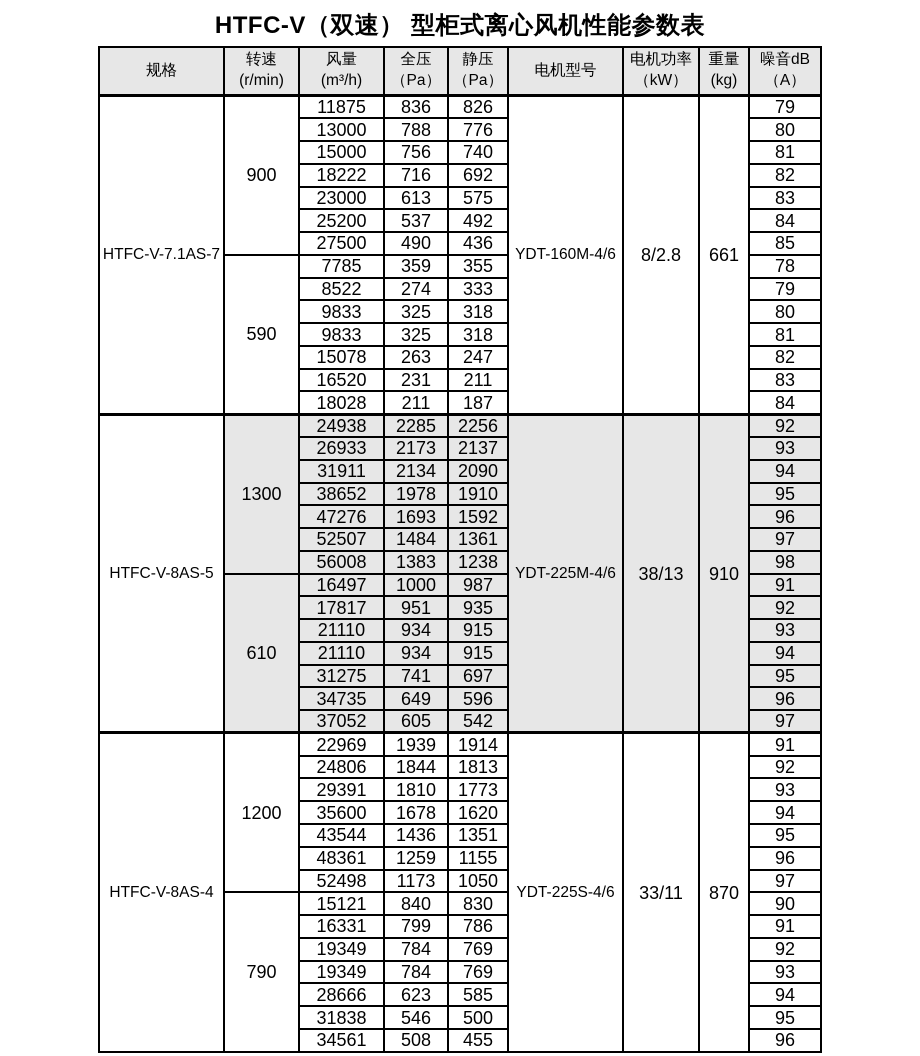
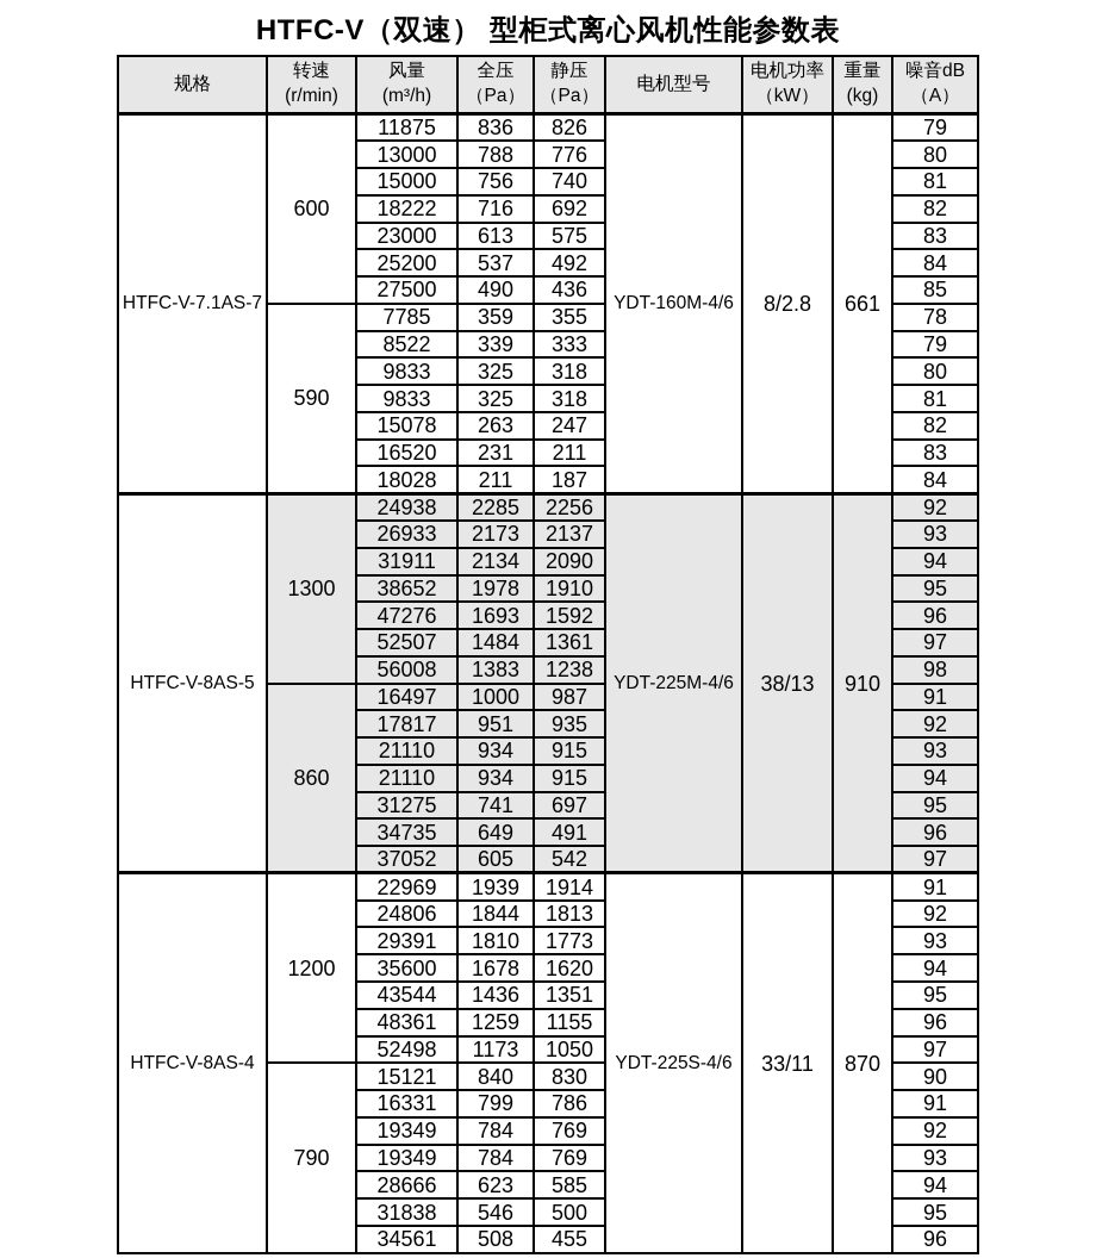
  HTFC-V（双速） 型柜式离心风机性能参数表
  规格	转速(r/min)	风量(m³/h)	全压（Pa）	静压（Pa）	电机型号	电机功率（kW）	重量(kg)	噪音dB（A）
- HTFC-V-7.1AS-7	900	11875	836	826	YDT-160M-4/6	8/2.8	661	79
+ HTFC-V-7.1AS-7	600	11875	836	826	YDT-160M-4/6	8/2.8	661	79
  13000	788	776	80
  15000	756	740	81
  18222	716	692	82
  23000	613	575	83
  25200	537	492	84
  27500	490	436	85
  590	7785	359	355	78
- 8522	274	333	79
+ 8522	339	333	79
  9833	325	318	80
  9833	325	318	81
  15078	263	247	82
  16520	231	211	83
  18028	211	187	84
  HTFC-V-8AS-5	1300	24938	2285	2256	YDT-225M-4/6	38/13	910	92
  26933	2173	2137	93
  31911	2134	2090	94
  38652	1978	1910	95
  47276	1693	1592	96
  52507	1484	1361	97
  56008	1383	1238	98
- 610	16497	1000	987	91
+ 860	16497	1000	987	91
  17817	951	935	92
  21110	934	915	93
  21110	934	915	94
  31275	741	697	95
- 34735	649	596	96
+ 34735	649	491	96
  37052	605	542	97
  HTFC-V-8AS-4	1200	22969	1939	1914	YDT-225S-4/6	33/11	870	91
  24806	1844	1813	92
  29391	1810	1773	93
  35600	1678	1620	94
  43544	1436	1351	95
  48361	1259	1155	96
  52498	1173	1050	97
  790	15121	840	830	90
  16331	799	786	91
  19349	784	769	92
  19349	784	769	93
  28666	623	585	94
  31838	546	500	95
  34561	508	455	96
